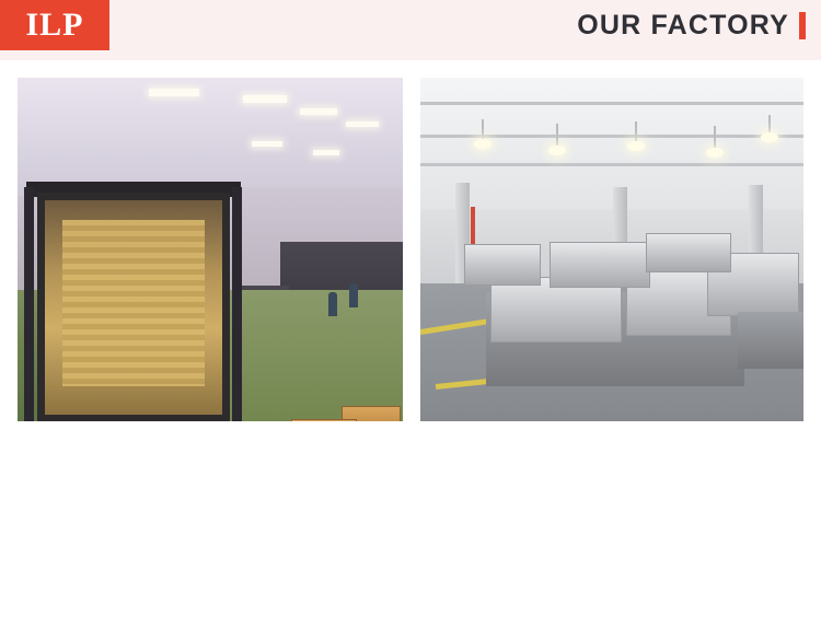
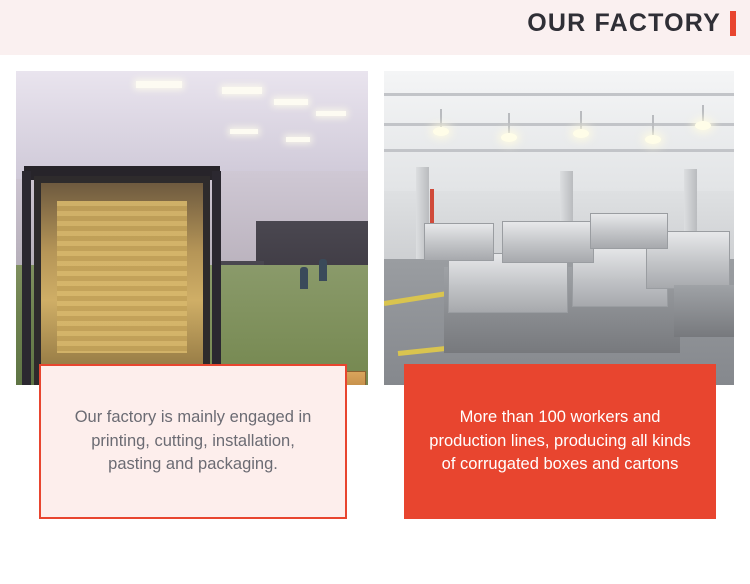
- ILP
  OUR FACTORY
+ Our factory is mainly engaged in printing, cutting, installation, pasting and packaging.
+ More than 100 workers and production lines, producing all kinds of corrugated boxes and cartons
